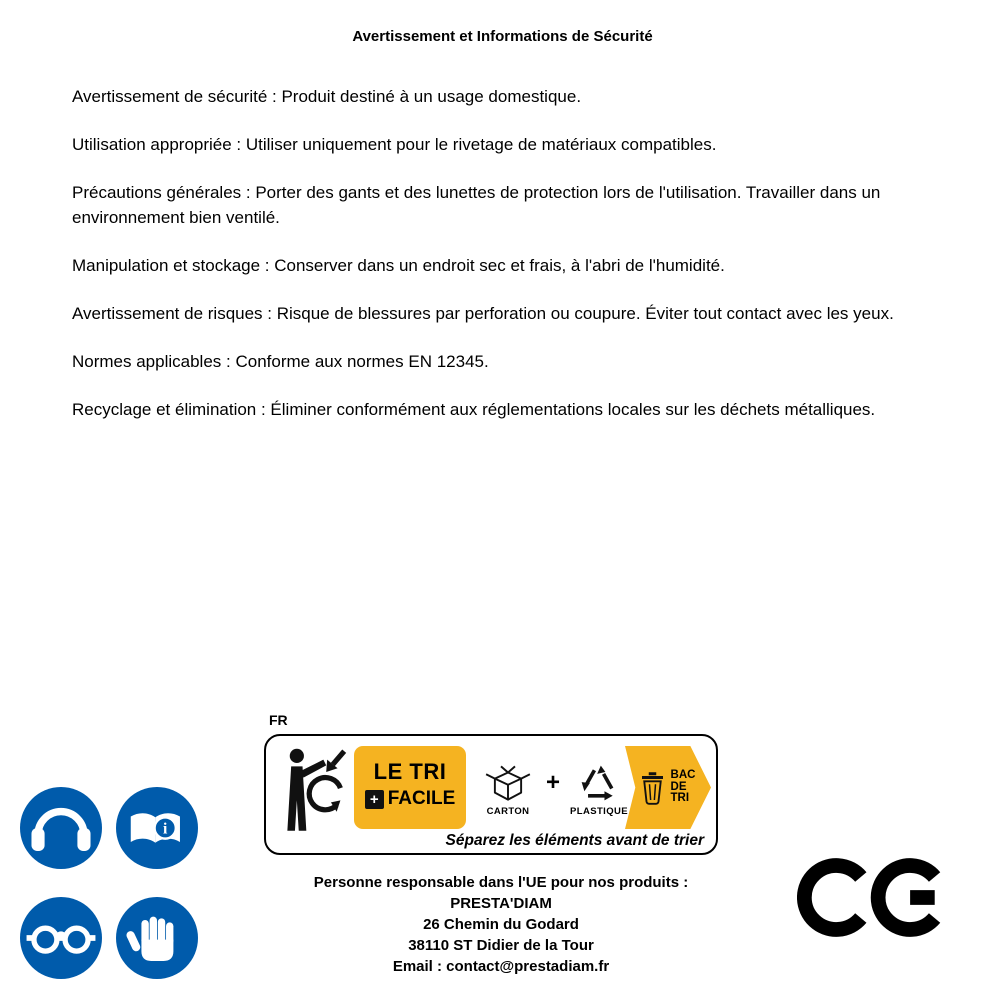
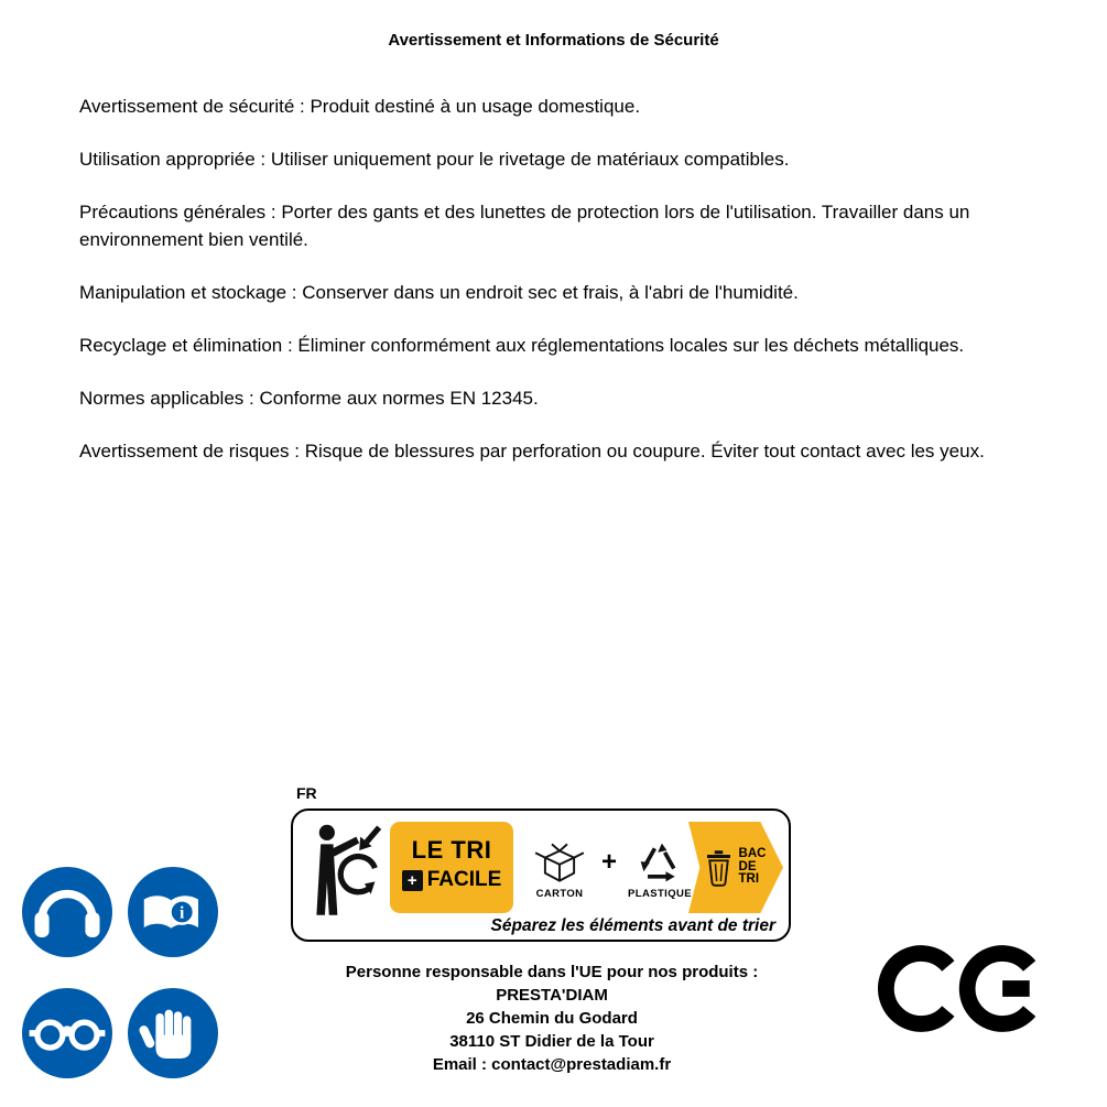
  Avertissement et Informations de Sécurité
  Avertissement de sécurité : Produit destiné à un usage domestique.
  Utilisation appropriée : Utiliser uniquement pour le rivetage de matériaux compatibles.
  Précautions générales : Porter des gants et des lunettes de protection lors de l'utilisation. Travailler dans un environnement bien ventilé.
  Manipulation et stockage : Conserver dans un endroit sec et frais, à l'abri de l'humidité.
- Avertissement de risques : Risque de blessures par perforation ou coupure. Éviter tout contact avec les yeux.
+ Recyclage et élimination : Éliminer conformément aux réglementations locales sur les déchets métalliques.
  Normes applicables : Conforme aux normes EN 12345.
- Recyclage et élimination : Éliminer conformément aux réglementations locales sur les déchets métalliques.
+ Avertissement de risques : Risque de blessures par perforation ou coupure. Éviter tout contact avec les yeux.
  i
  FR
  LE TRI
  +
  FACILE
  CARTON
  +
  PLASTIQUE
  BAC
  DE
  TRI
  Séparez les éléments avant de trier
  Personne responsable dans l'UE pour nos produits :
  PRESTA'DIAM
  26 Chemin du Godard
  38110 ST Didier de la Tour
  Email : contact@prestadiam.fr
